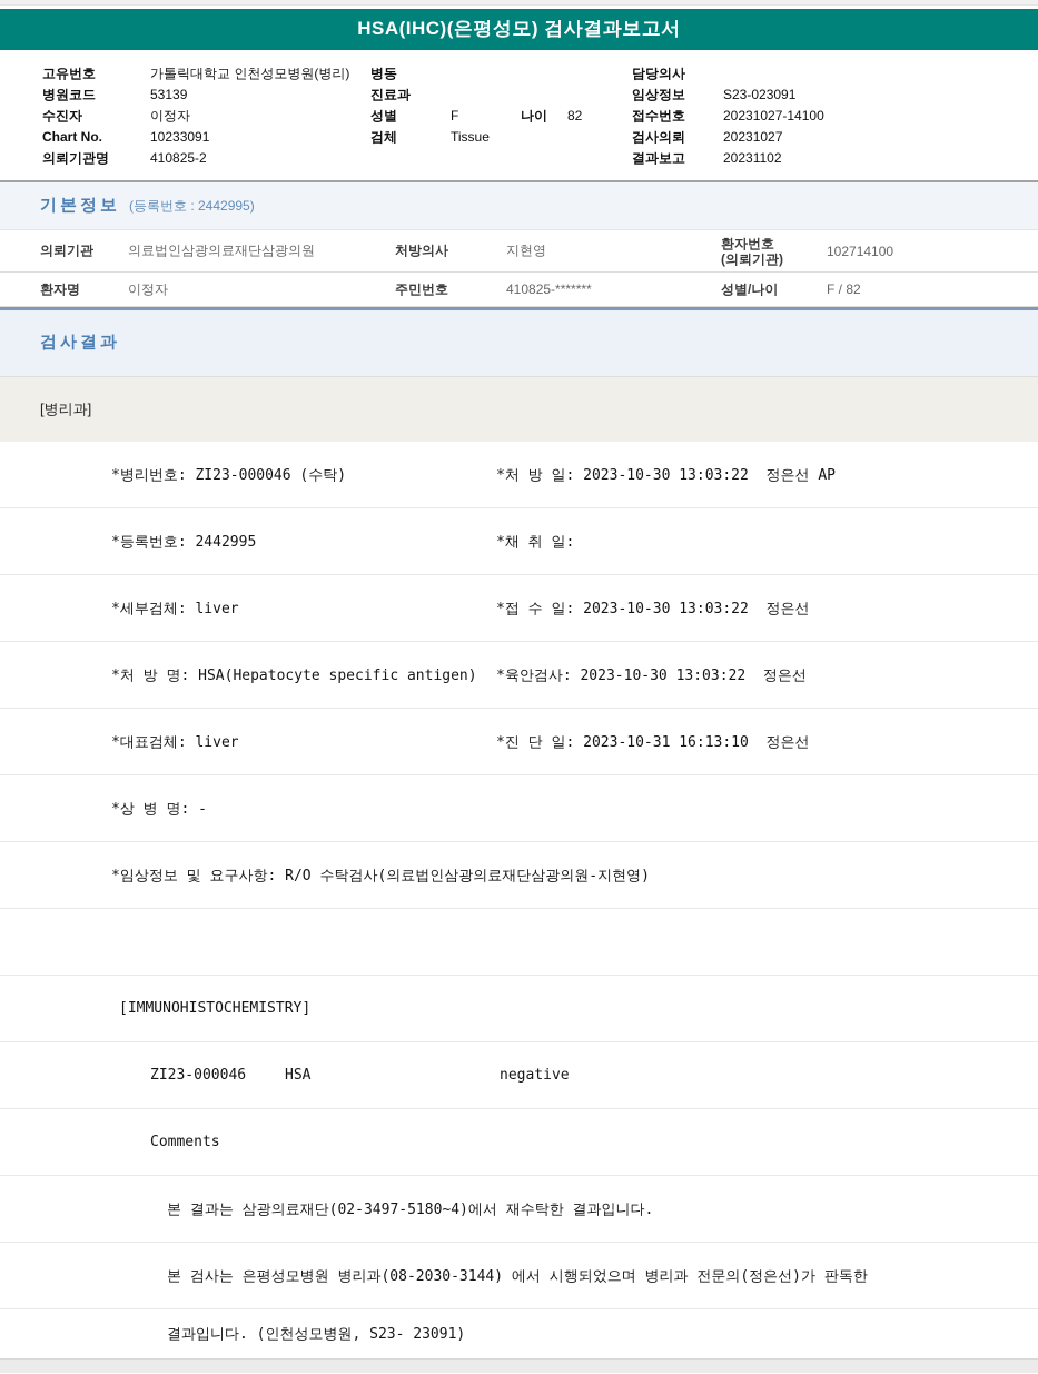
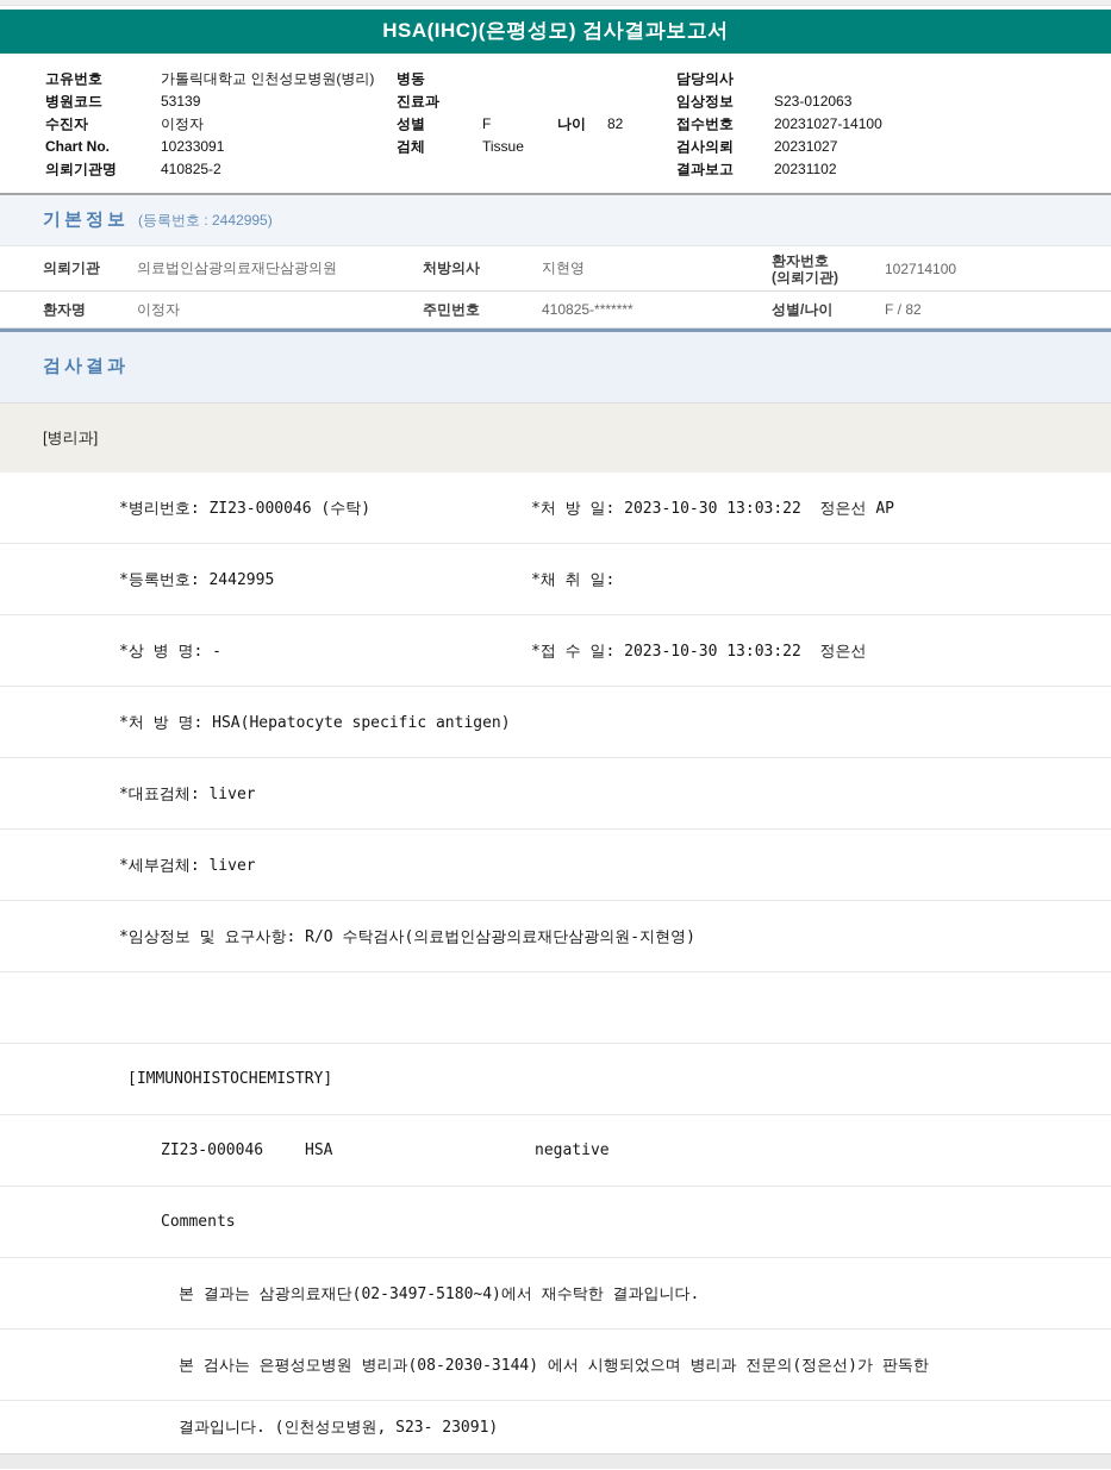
  HSA(IHC)(은평성모) 검사결과보고서
  고유번호 가톨릭대학교 인천성모병원(병리)
  병원코드 53139
  수진자 이정자
  Chart No. 10233091
  의뢰기관명 410825-2
  병동
  진료과
  성별 F 나이 82
  검체 Tissue
  담당의사
- 임상정보 S23-023091
+ 임상정보 S23-012063
  접수번호 20231027-14100
  검사의뢰 20231027
  결과보고 20231102
  기본정보
  (등록번호 : 2442995)
  의뢰기관
  의료법인삼광의료재단삼광의원
  처방의사
  지현영
  환자번호
  (의뢰기관)
  102714100
  환자명
  이정자
  주민번호
  410825-*******
  성별/나이
  F / 82
  검사결과
  [병리과]
  *병리번호: ZI23-000046 (수탁)
  *처 방 일: 2023-10-30 13:03:22 정은선 AP
  *등록번호: 2442995
  *채 취 일:
- *세부검체: liver
+ *상 병 명: -
  *접 수 일: 2023-10-30 13:03:22 정은선
  *처 방 명: HSA(Hepatocyte specific antigen)
- *육안검사: 2023-10-30 13:03:22 정은선
  *대표검체: liver
- *진 단 일: 2023-10-31 16:13:10 정은선
- *상 병 명: -
+ *세부검체: liver
  *임상정보 및 요구사항: R/O 수탁검사(의료법인삼광의료재단삼광의원-지현영)
  [IMMUNOHISTOCHEMISTRY]
  ZI23-000046
  HSA
  negative
  Comments
  본 결과는 삼광의료재단(02-3497-5180~4)에서 재수탁한 결과입니다.
  본 검사는 은평성모병원 병리과(08-2030-3144) 에서 시행되었으며 병리과 전문의(정은선)가 판독한
  결과입니다. (인천성모병원, S23- 23091)
